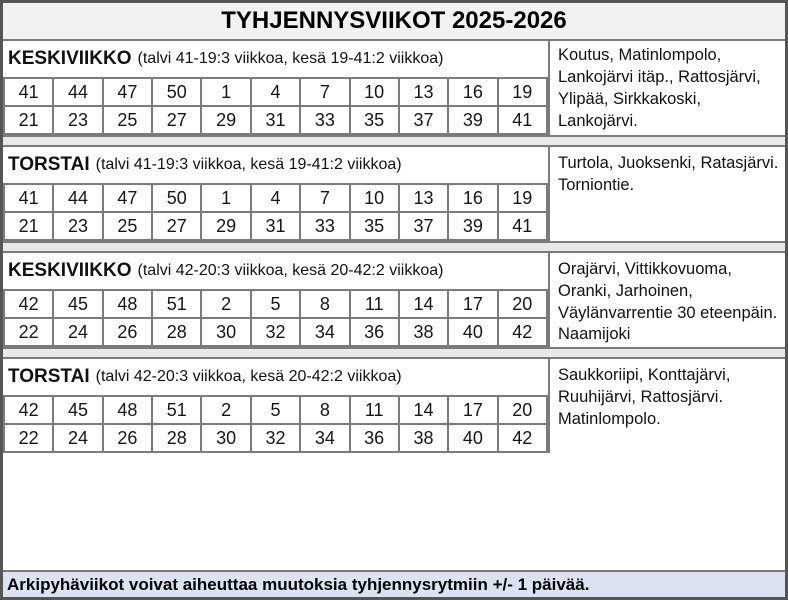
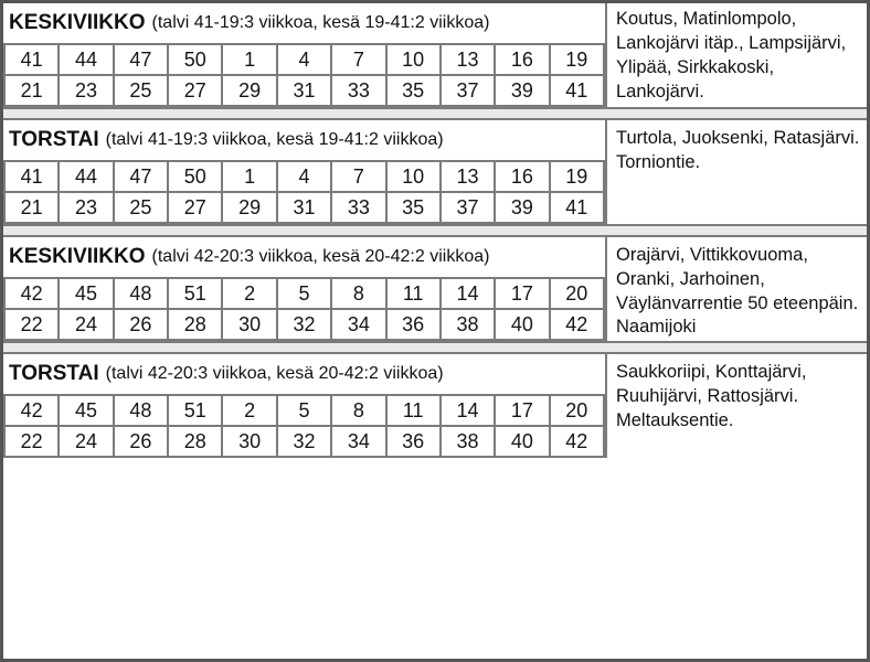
- TYHJENNYSVIIKOT 2025-2026
  KESKIVIIKKO
  (talvi 41-19:3 viikkoa, kesä 19-41:2 viikkoa)
  41	44	47	50	1	4	7	10	13	16	19
  21	23	25	27	29	31	33	35	37	39	41
- Koutus, Matinlompolo, Lankojärvi itäp., Rattosjärvi, Ylipää, Sirkkakoski, Lankojärvi.
+ Koutus, Matinlompolo, Lankojärvi itäp., Lampsijärvi, Ylipää, Sirkkakoski, Lankojärvi.
  TORSTAI
  (talvi 41-19:3 viikkoa, kesä 19-41:2 viikkoa)
  41	44	47	50	1	4	7	10	13	16	19
  21	23	25	27	29	31	33	35	37	39	41
  Turtola, Juoksenki, Ratasjärvi. Torniontie.
  KESKIVIIKKO
  (talvi 42-20:3 viikkoa, kesä 20-42:2 viikkoa)
  42	45	48	51	2	5	8	11	14	17	20
  22	24	26	28	30	32	34	36	38	40	42
- Orajärvi, Vittikkovuoma, Oranki, Jarhoinen, Väylänvarrentie 30 eteenpäin. Naamijoki
+ Orajärvi, Vittikkovuoma, Oranki, Jarhoinen, Väylänvarrentie 50 eteenpäin. Naamijoki
  TORSTAI
  (talvi 42-20:3 viikkoa, kesä 20-42:2 viikkoa)
  42	45	48	51	2	5	8	11	14	17	20
  22	24	26	28	30	32	34	36	38	40	42
- Saukkoriipi, Konttajärvi, Ruuhijärvi, Rattosjärvi. Matinlompolo.
+ Saukkoriipi, Konttajärvi, Ruuhijärvi, Rattosjärvi. Meltauksentie.
- Arkipyhäviikot voivat aiheuttaa muutoksia tyhjennysrytmiin +/- 1 päivää.
